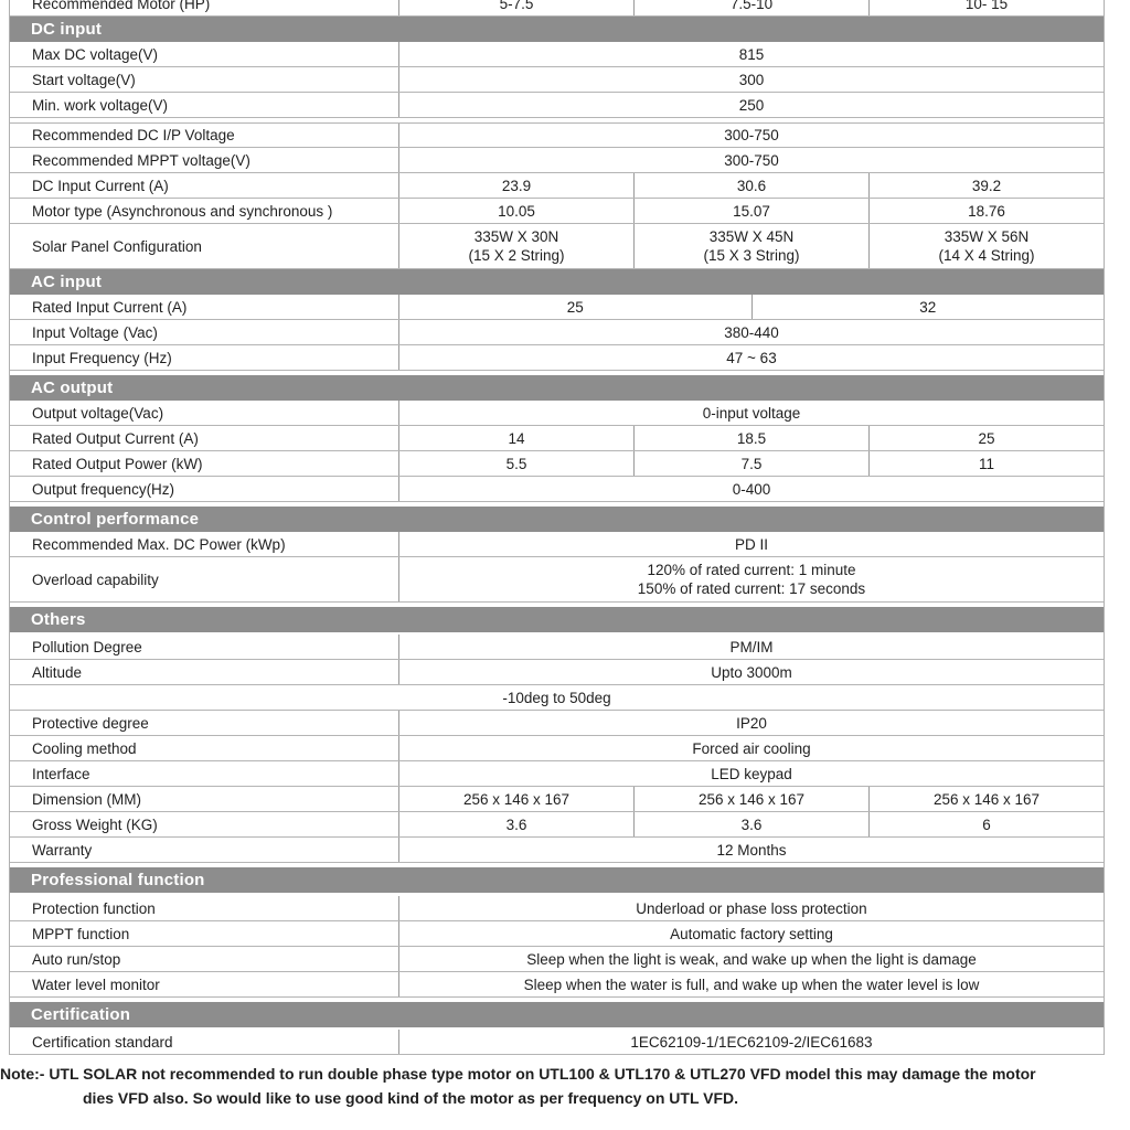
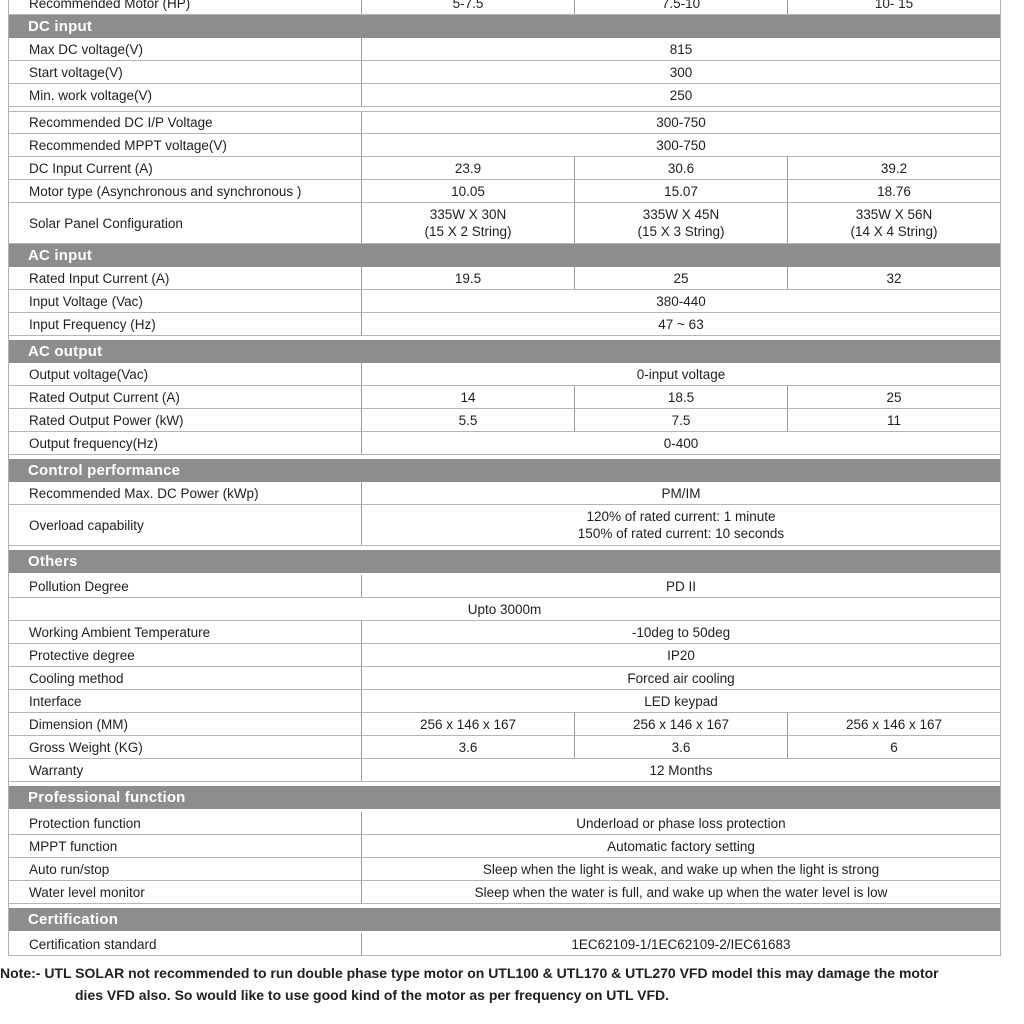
  Recommended Motor (HP)
  5-7.5
  7.5-10
  10- 15
  DC input
  Max DC voltage(V)
  815
  Start voltage(V)
  300
  Min. work voltage(V)
  250
  Recommended DC I/P Voltage
  300-750
  Recommended MPPT voltage(V)
  300-750
  DC Input Current (A)
  23.9
  30.6
  39.2
  Motor type (Asynchronous and synchronous )
  10.05
  15.07
  18.76
  Solar Panel Configuration
  335W X 30N
  (15 X 2 String)
  335W X 45N
  (15 X 3 String)
  335W X 56N
  (14 X 4 String)
  AC input
  Rated Input Current (A)
+ 19.5
  25
  32
  Input Voltage (Vac)
  380-440
  Input Frequency (Hz)
  47 ~ 63
  AC output
  Output voltage(Vac)
  0-input voltage
  Rated Output Current (A)
  14
  18.5
  25
  Rated Output Power (kW)
  5.5
  7.5
  11
  Output frequency(Hz)
  0-400
  Control performance
  Recommended Max. DC Power (kWp)
- PD II
+ PM/IM
  Overload capability
  120% of rated current: 1 minute
- 150% of rated current: 17 seconds
+ 150% of rated current: 10 seconds
  Others
  Pollution Degree
- PM/IM
+ PD II
- Altitude
  Upto 3000m
+ Working Ambient Temperature
  -10deg to 50deg
  Protective degree
  IP20
  Cooling method
  Forced air cooling
  Interface
  LED keypad
  Dimension (MM)
  256 x 146 x 167
  256 x 146 x 167
  256 x 146 x 167
  Gross Weight (KG)
  3.6
  3.6
  6
  Warranty
  12 Months
  Professional function
  Protection function
  Underload or phase loss protection
  MPPT function
  Automatic factory setting
  Auto run/stop
- Sleep when the light is weak, and wake up when the light is damage
+ Sleep when the light is weak, and wake up when the light is strong
  Water level monitor
  Sleep when the water is full, and wake up when the water level is low
  Certification
  Certification standard
  1EC62109-1/1EC62109-2/IEC61683
  Note:- UTL SOLAR not recommended to run double phase type motor on UTL100 & UTL170 & UTL270 VFD model this may damage the motor
  dies VFD also. So would like to use good kind of the motor as per frequency on UTL VFD.
